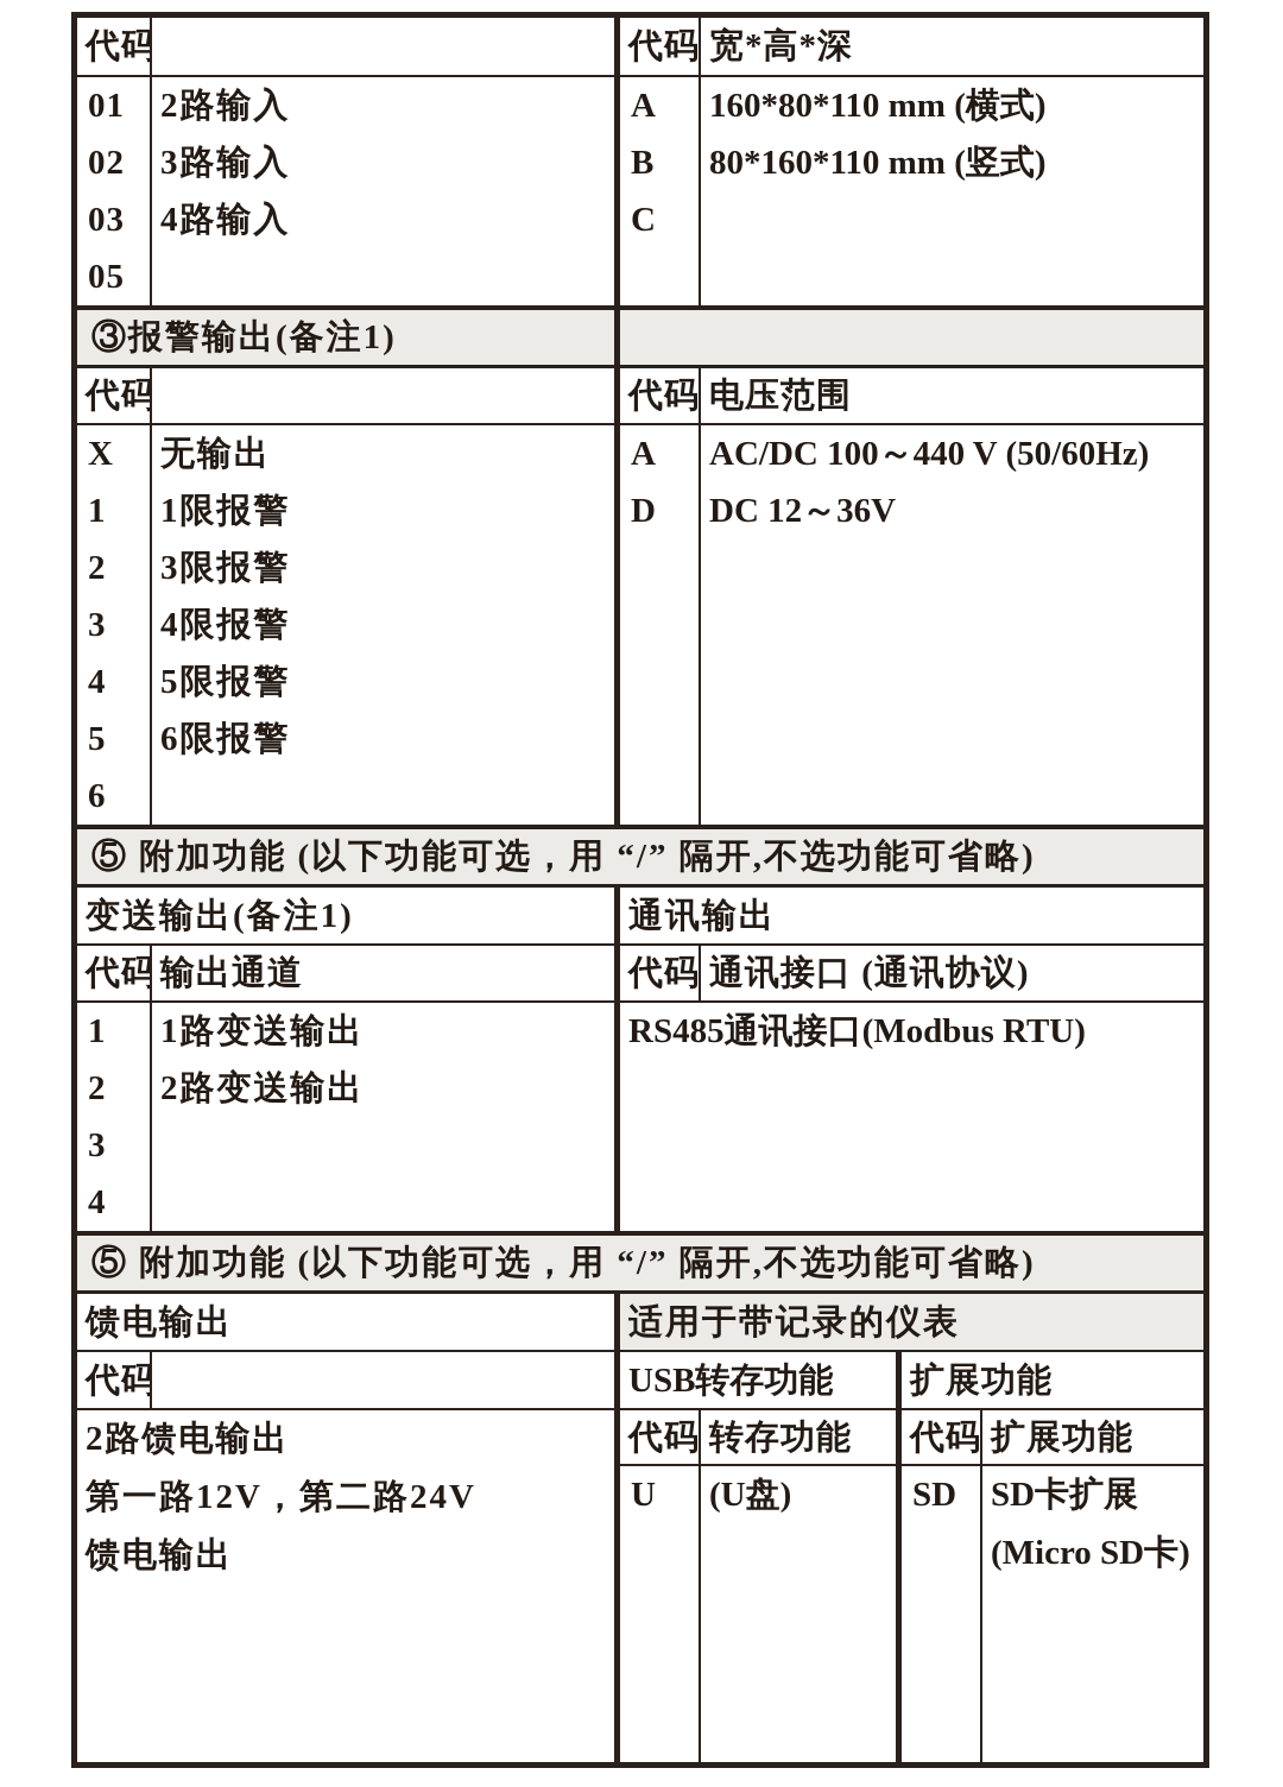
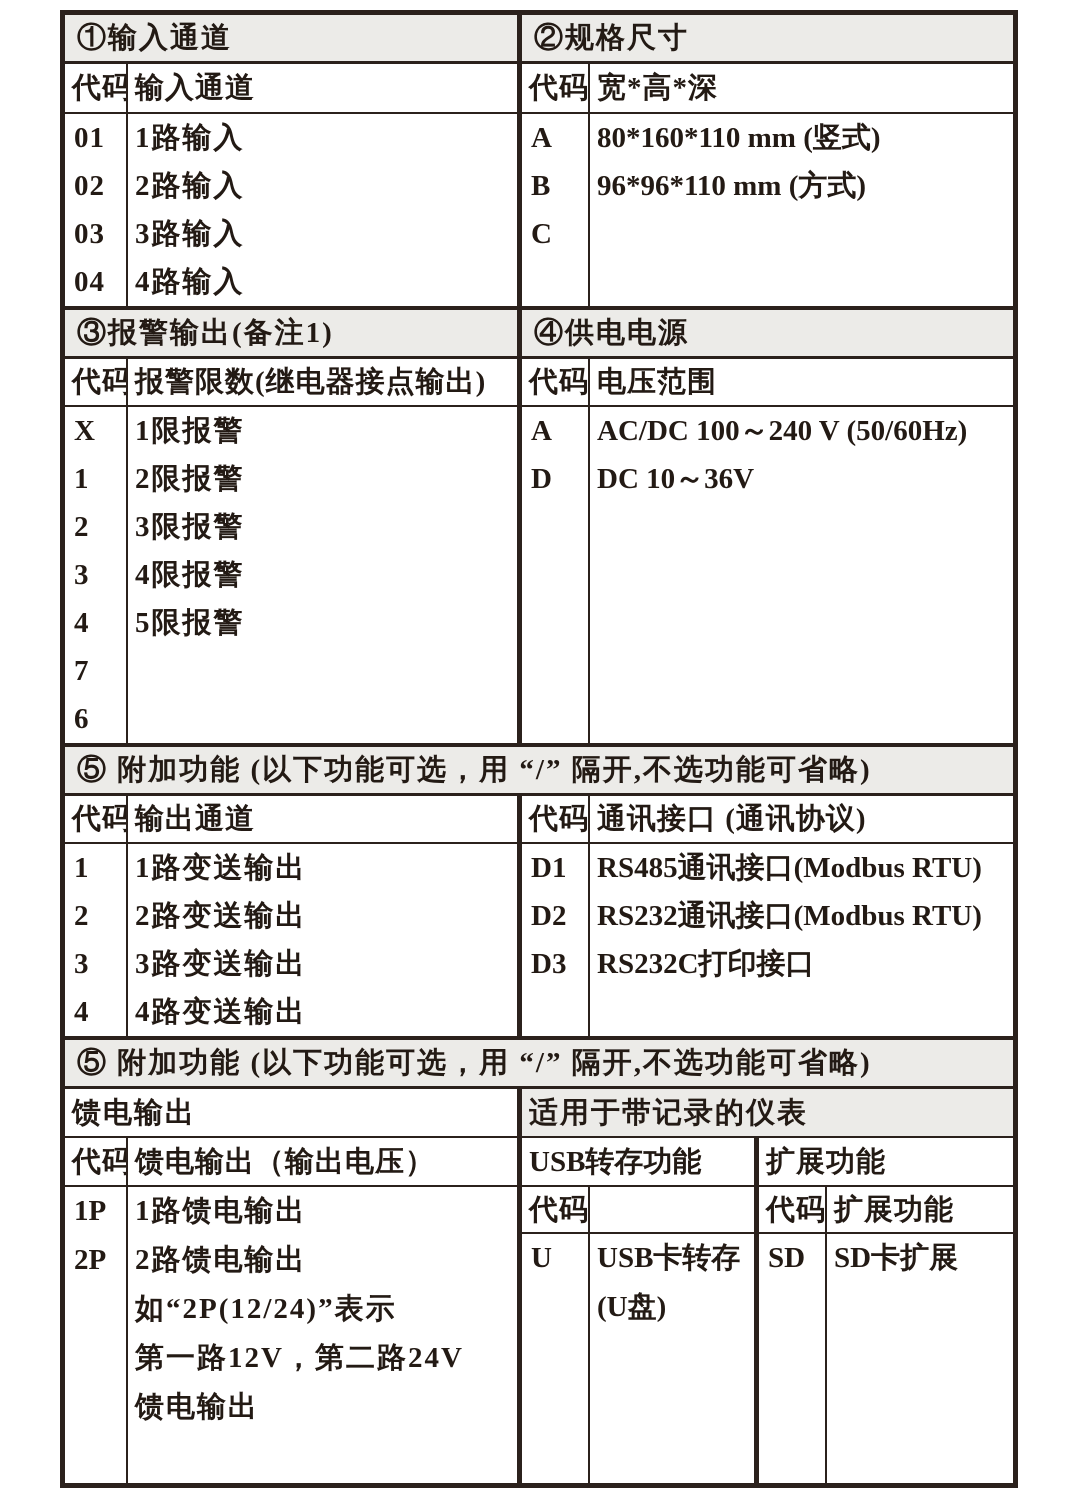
+ ①输入通道
+ ②规格尺寸
  代码
+ 输入通道
  代码
  宽*高*深
  01
  02
  03
- 05
+ 04
+ 1路输入
  2路输入
  3路输入
  4路输入
  A
  B
  C
- 160*80*110 mm (横式)
  80*160*110 mm (竖式)
+ 96*96*110 mm (方式)
  ③报警输出(备注1)
+ ④供电电源
  代码
+ 报警限数(继电器接点输出)
  代码
  电压范围
  X
  1
  2
  3
  4
- 5
+ 7
  6
- 无输出
  1限报警
+ 2限报警
  3限报警
  4限报警
  5限报警
- 6限报警
  A
  D
- AC/DC 100～440 V (50/60Hz)
+ AC/DC 100～240 V (50/60Hz)
- DC 12～36V
+ DC 10～36V
  ⑤ 附加功能 (以下功能可选，用 “/” 隔开,不选功能可省略)
- 变送输出(备注1)
- 通讯输出
  代码
  输出通道
  代码
  通讯接口 (通讯协议)
  1
  2
  3
  4
  1路变送输出
  2路变送输出
+ 3路变送输出
+ 4路变送输出
+ D1
+ D2
+ D3
  RS485通讯接口(Modbus RTU)
+ RS232通讯接口(Modbus RTU)
+ RS232C打印接口
  ⑤ 附加功能 (以下功能可选，用 “/” 隔开,不选功能可省略)
  馈电输出
  适用于带记录的仪表
  代码
+ 馈电输出（输出电压）
  USB转存功能
  扩展功能
+ 1P
+ 2P
+ 1路馈电输出
  2路馈电输出
+ 如“2P(12/24)”表示
  第一路12V，第二路24V
  馈电输出
  代码
- 转存功能
  U
+ USB卡转存
  (U盘)
  代码
  扩展功能
  SD
  SD卡扩展
- (Micro SD卡)
